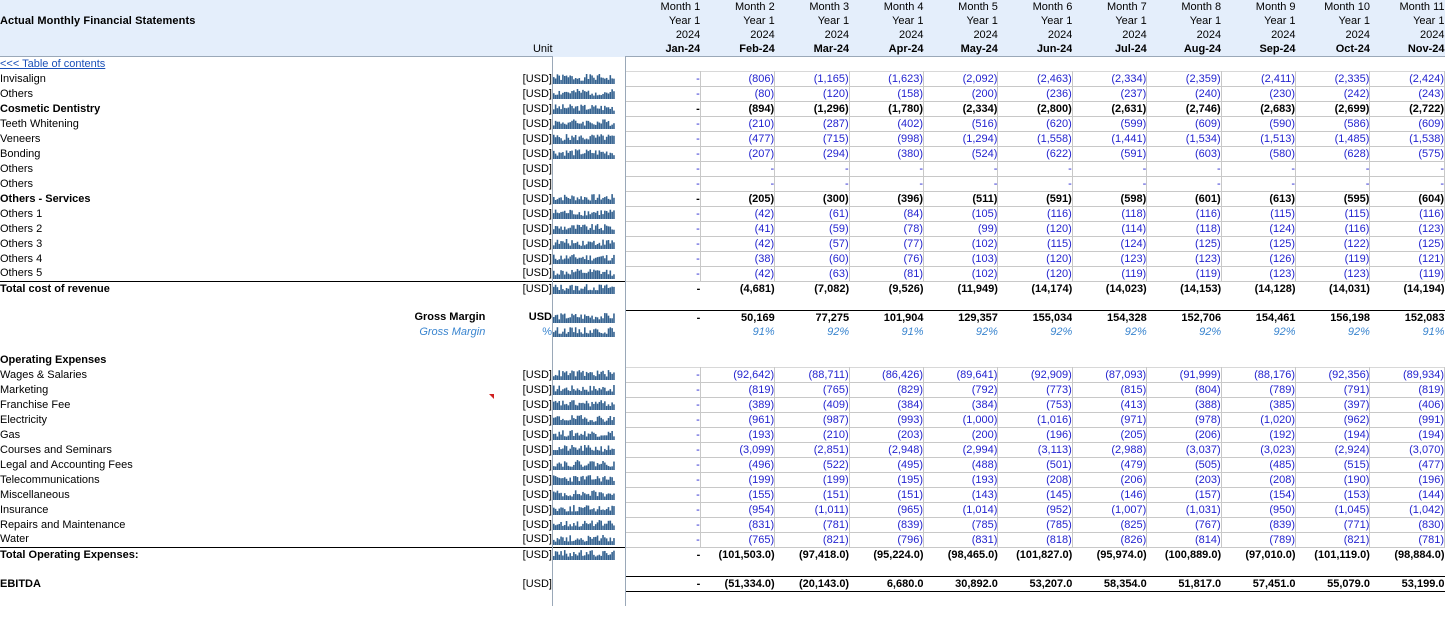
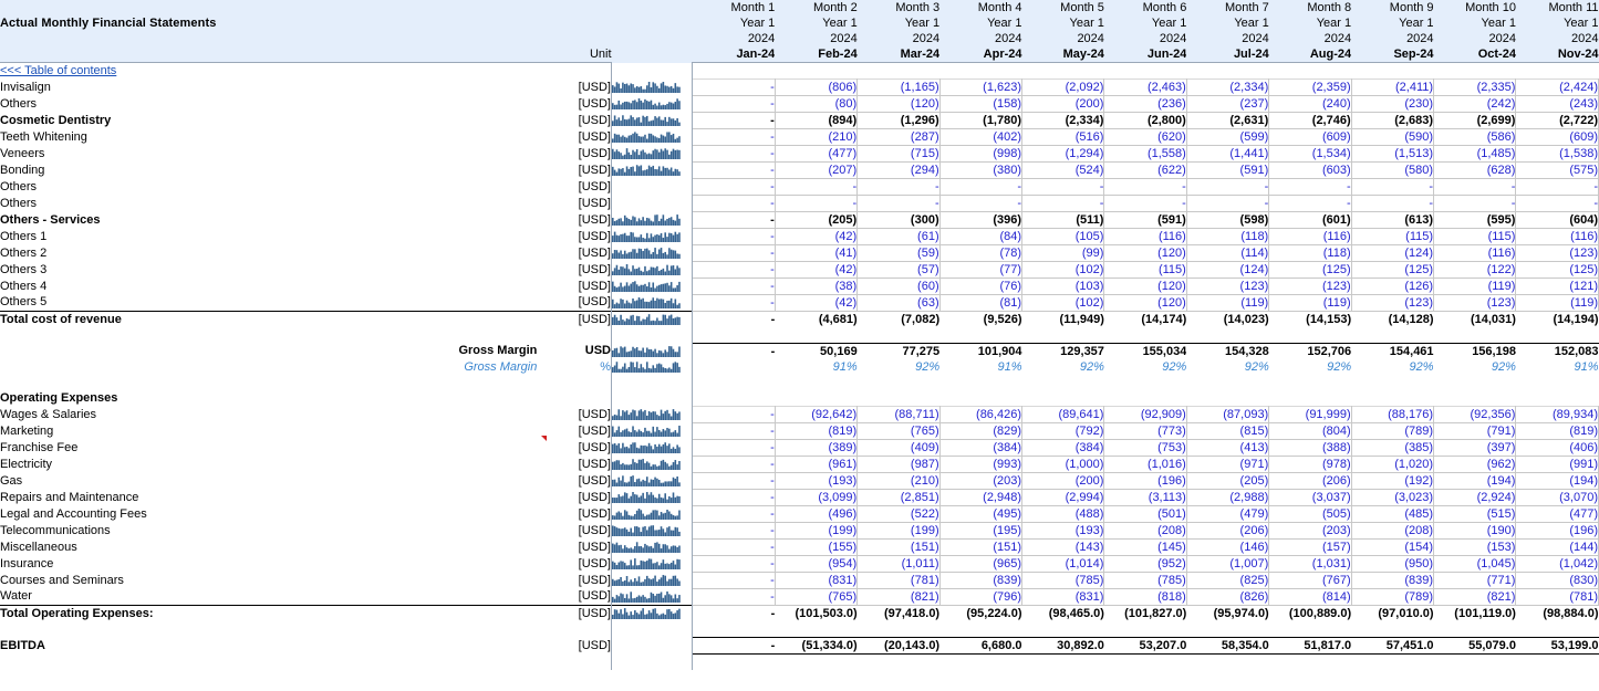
  Actual Monthly Financial Statements			Month 1	Month 2	Month 3	Month 4	Month 5	Month 6	Month 7	Month 8	Month 9	Month 10	Month 11
  Year 1	Year 1	Year 1	Year 1	Year 1	Year 1	Year 1	Year 1	Year 1	Year 1	Year 1
  2024	2024	2024	2024	2024	2024	2024	2024	2024	2024	2024
  	Unit	Jan-24	Feb-24	Mar-24	Apr-24	May-24	Jun-24	Jul-24	Aug-24	Sep-24	Oct-24	Nov-24
  <<< Table of contents
  Invisalign	[USD]		-	(806)	(1,165)	(1,623)	(2,092)	(2,463)	(2,334)	(2,359)	(2,411)	(2,335)	(2,424)
  Others	[USD]		-	(80)	(120)	(158)	(200)	(236)	(237)	(240)	(230)	(242)	(243)
  Cosmetic Dentistry	[USD]		-	(894)	(1,296)	(1,780)	(2,334)	(2,800)	(2,631)	(2,746)	(2,683)	(2,699)	(2,722)
  Teeth Whitening	[USD]		-	(210)	(287)	(402)	(516)	(620)	(599)	(609)	(590)	(586)	(609)
  Veneers	[USD]		-	(477)	(715)	(998)	(1,294)	(1,558)	(1,441)	(1,534)	(1,513)	(1,485)	(1,538)
  Bonding	[USD]		-	(207)	(294)	(380)	(524)	(622)	(591)	(603)	(580)	(628)	(575)
  Others	[USD]		-	-	-	-	-	-	-	-	-	-	-
  Others	[USD]		-	-	-	-	-	-	-	-	-	-	-
  Others - Services	[USD]		-	(205)	(300)	(396)	(511)	(591)	(598)	(601)	(613)	(595)	(604)
  Others 1	[USD]		-	(42)	(61)	(84)	(105)	(116)	(118)	(116)	(115)	(115)	(116)
  Others 2	[USD]		-	(41)	(59)	(78)	(99)	(120)	(114)	(118)	(124)	(116)	(123)
  Others 3	[USD]		-	(42)	(57)	(77)	(102)	(115)	(124)	(125)	(125)	(122)	(125)
  Others 4	[USD]		-	(38)	(60)	(76)	(103)	(120)	(123)	(123)	(126)	(119)	(121)
  Others 5	[USD]		-	(42)	(63)	(81)	(102)	(120)	(119)	(119)	(123)	(123)	(119)
  Total cost of revenue	[USD]		-	(4,681)	(7,082)	(9,526)	(11,949)	(14,174)	(14,023)	(14,153)	(14,128)	(14,031)	(14,194)
  Gross Margin	USD		-	50,169	77,275	101,904	129,357	155,034	154,328	152,706	154,461	156,198	152,083
  Gross Margin	%			91%	92%	91%	92%	92%	92%	92%	92%	92%	91%
  Operating Expenses
  Wages & Salaries	[USD]		-	(92,642)	(88,711)	(86,426)	(89,641)	(92,909)	(87,093)	(91,999)	(88,176)	(92,356)	(89,934)
  Marketing	[USD]		-	(819)	(765)	(829)	(792)	(773)	(815)	(804)	(789)	(791)	(819)
  Franchise Fee	[USD]		-	(389)	(409)	(384)	(384)	(753)	(413)	(388)	(385)	(397)	(406)
  Electricity	[USD]		-	(961)	(987)	(993)	(1,000)	(1,016)	(971)	(978)	(1,020)	(962)	(991)
  Gas	[USD]		-	(193)	(210)	(203)	(200)	(196)	(205)	(206)	(192)	(194)	(194)
- Courses and Seminars	[USD]		-	(3,099)	(2,851)	(2,948)	(2,994)	(3,113)	(2,988)	(3,037)	(3,023)	(2,924)	(3,070)
+ Repairs and Maintenance	[USD]		-	(3,099)	(2,851)	(2,948)	(2,994)	(3,113)	(2,988)	(3,037)	(3,023)	(2,924)	(3,070)
  Legal and Accounting Fees	[USD]		-	(496)	(522)	(495)	(488)	(501)	(479)	(505)	(485)	(515)	(477)
  Telecommunications	[USD]		-	(199)	(199)	(195)	(193)	(208)	(206)	(203)	(208)	(190)	(196)
  Miscellaneous	[USD]		-	(155)	(151)	(151)	(143)	(145)	(146)	(157)	(154)	(153)	(144)
  Insurance	[USD]		-	(954)	(1,011)	(965)	(1,014)	(952)	(1,007)	(1,031)	(950)	(1,045)	(1,042)
- Repairs and Maintenance	[USD]		-	(831)	(781)	(839)	(785)	(785)	(825)	(767)	(839)	(771)	(830)
+ Courses and Seminars	[USD]		-	(831)	(781)	(839)	(785)	(785)	(825)	(767)	(839)	(771)	(830)
  Water	[USD]		-	(765)	(821)	(796)	(831)	(818)	(826)	(814)	(789)	(821)	(781)
  Total Operating Expenses:	[USD]		-	(101,503.0)	(97,418.0)	(95,224.0)	(98,465.0)	(101,827.0)	(95,974.0)	(100,889.0)	(97,010.0)	(101,119.0)	(98,884.0)
  EBITDA	[USD]		-	(51,334.0)	(20,143.0)	6,680.0	30,892.0	53,207.0	58,354.0	51,817.0	57,451.0	55,079.0	53,199.0
